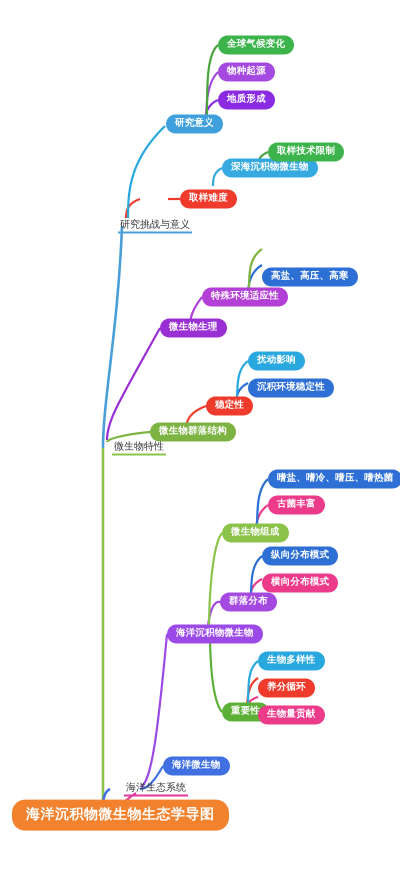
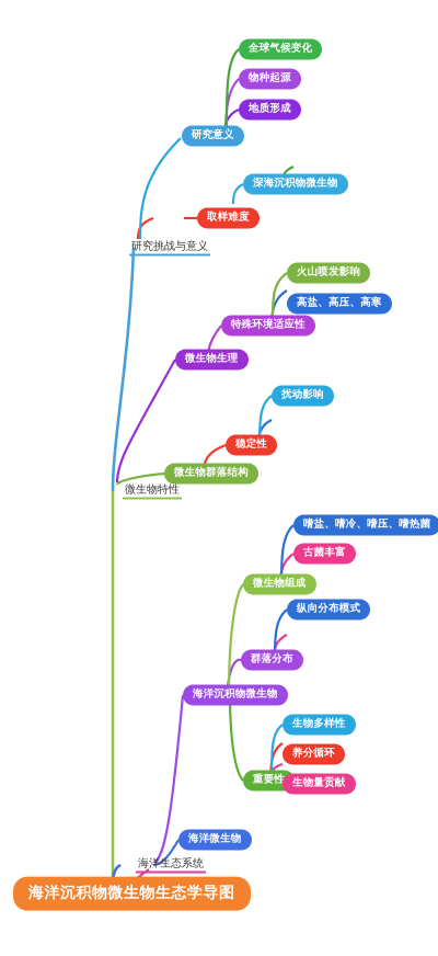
  研究挑战与意义
  研究意义
  全球气候变化
  物种起源
  地质形成
  取样难度
  深海沉积物微生物
- 取样技术限制
  微生物特性
  微生物生理
  特殊环境适应性
+ 火山喷发影响
  高盐、高压、高寒
  微生物群落结构
  稳定性
  扰动影响
- 沉积环境稳定性
  海洋生态系统
  海洋微生物
  海洋沉积物微生物
  微生物组成
  嗜盐、嗜冷、嗜压、嗜热菌
  古菌丰富
  群落分布
  纵向分布模式
- 横向分布模式
  重要性
  生物多样性
  养分循环
  生物量贡献
  海洋沉积物微生物生态学导图
